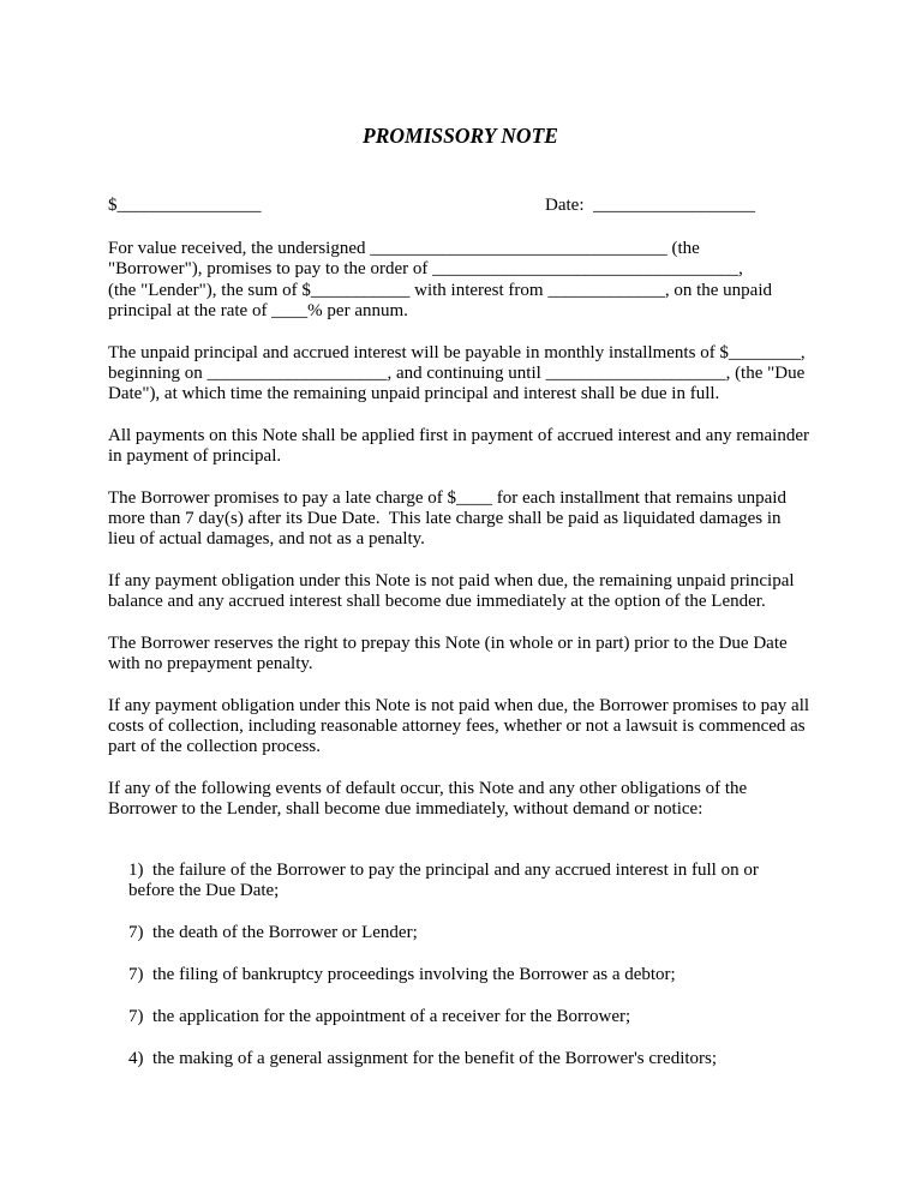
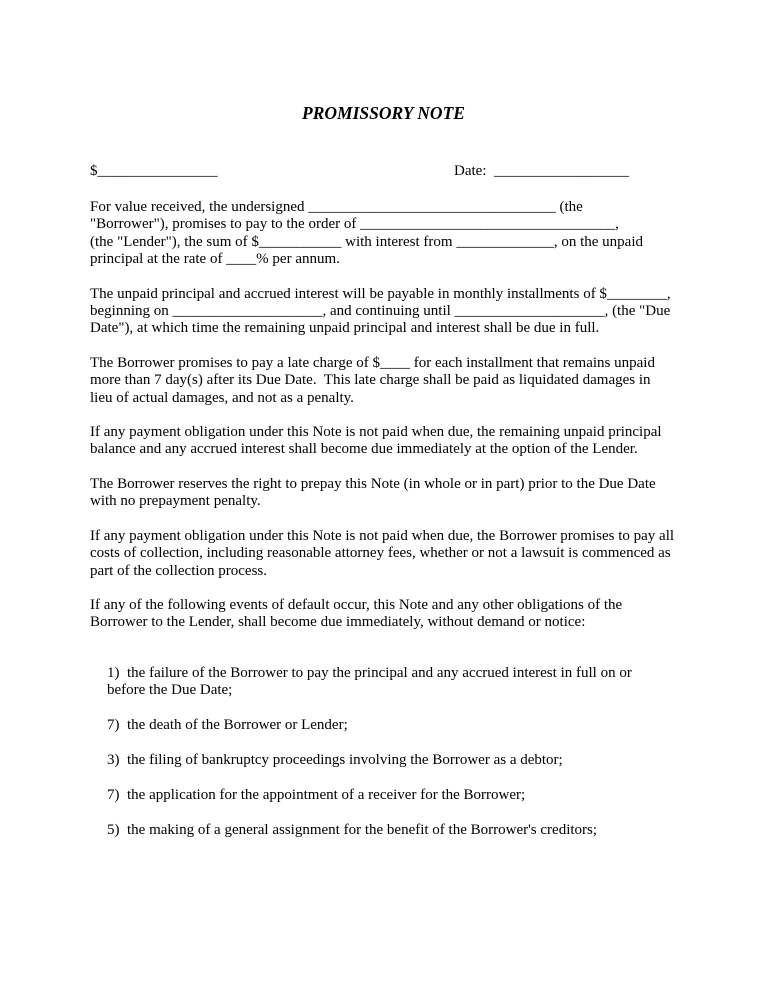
  PROMISSORY NOTE
  $________________
  Date: __________________
  For value received, the undersigned _________________________________ (the
  "Borrower"), promises to pay to the order of __________________________________,
  (the "Lender"), the sum of $___________ with interest from _____________, on the unpaid
  principal at the rate of ____% per annum.
  The unpaid principal and accrued interest will be payable in monthly installments of $________,
  beginning on ____________________, and continuing until ____________________, (the "Due
  Date"), at which time the remaining unpaid principal and interest shall be due in full.
- All payments on this Note shall be applied first in payment of accrued interest and any remainder
- in payment of principal.
  The Borrower promises to pay a late charge of $____ for each installment that remains unpaid
  more than 7 day(s) after its Due Date. This late charge shall be paid as liquidated damages in
  lieu of actual damages, and not as a penalty.
  If any payment obligation under this Note is not paid when due, the remaining unpaid principal
  balance and any accrued interest shall become due immediately at the option of the Lender.
  The Borrower reserves the right to prepay this Note (in whole or in part) prior to the Due Date
  with no prepayment penalty.
  If any payment obligation under this Note is not paid when due, the Borrower promises to pay all
  costs of collection, including reasonable attorney fees, whether or not a lawsuit is commenced as
  part of the collection process.
  If any of the following events of default occur, this Note and any other obligations of the
  Borrower to the Lender, shall become due immediately, without demand or notice:
  1) the failure of the Borrower to pay the principal and any accrued interest in full on or
  before the Due Date;
  7) the death of the Borrower or Lender;
- 7) the filing of bankruptcy proceedings involving the Borrower as a debtor;
+ 3) the filing of bankruptcy proceedings involving the Borrower as a debtor;
  7) the application for the appointment of a receiver for the Borrower;
- 4) the making of a general assignment for the benefit of the Borrower's creditors;
+ 5) the making of a general assignment for the benefit of the Borrower's creditors;
